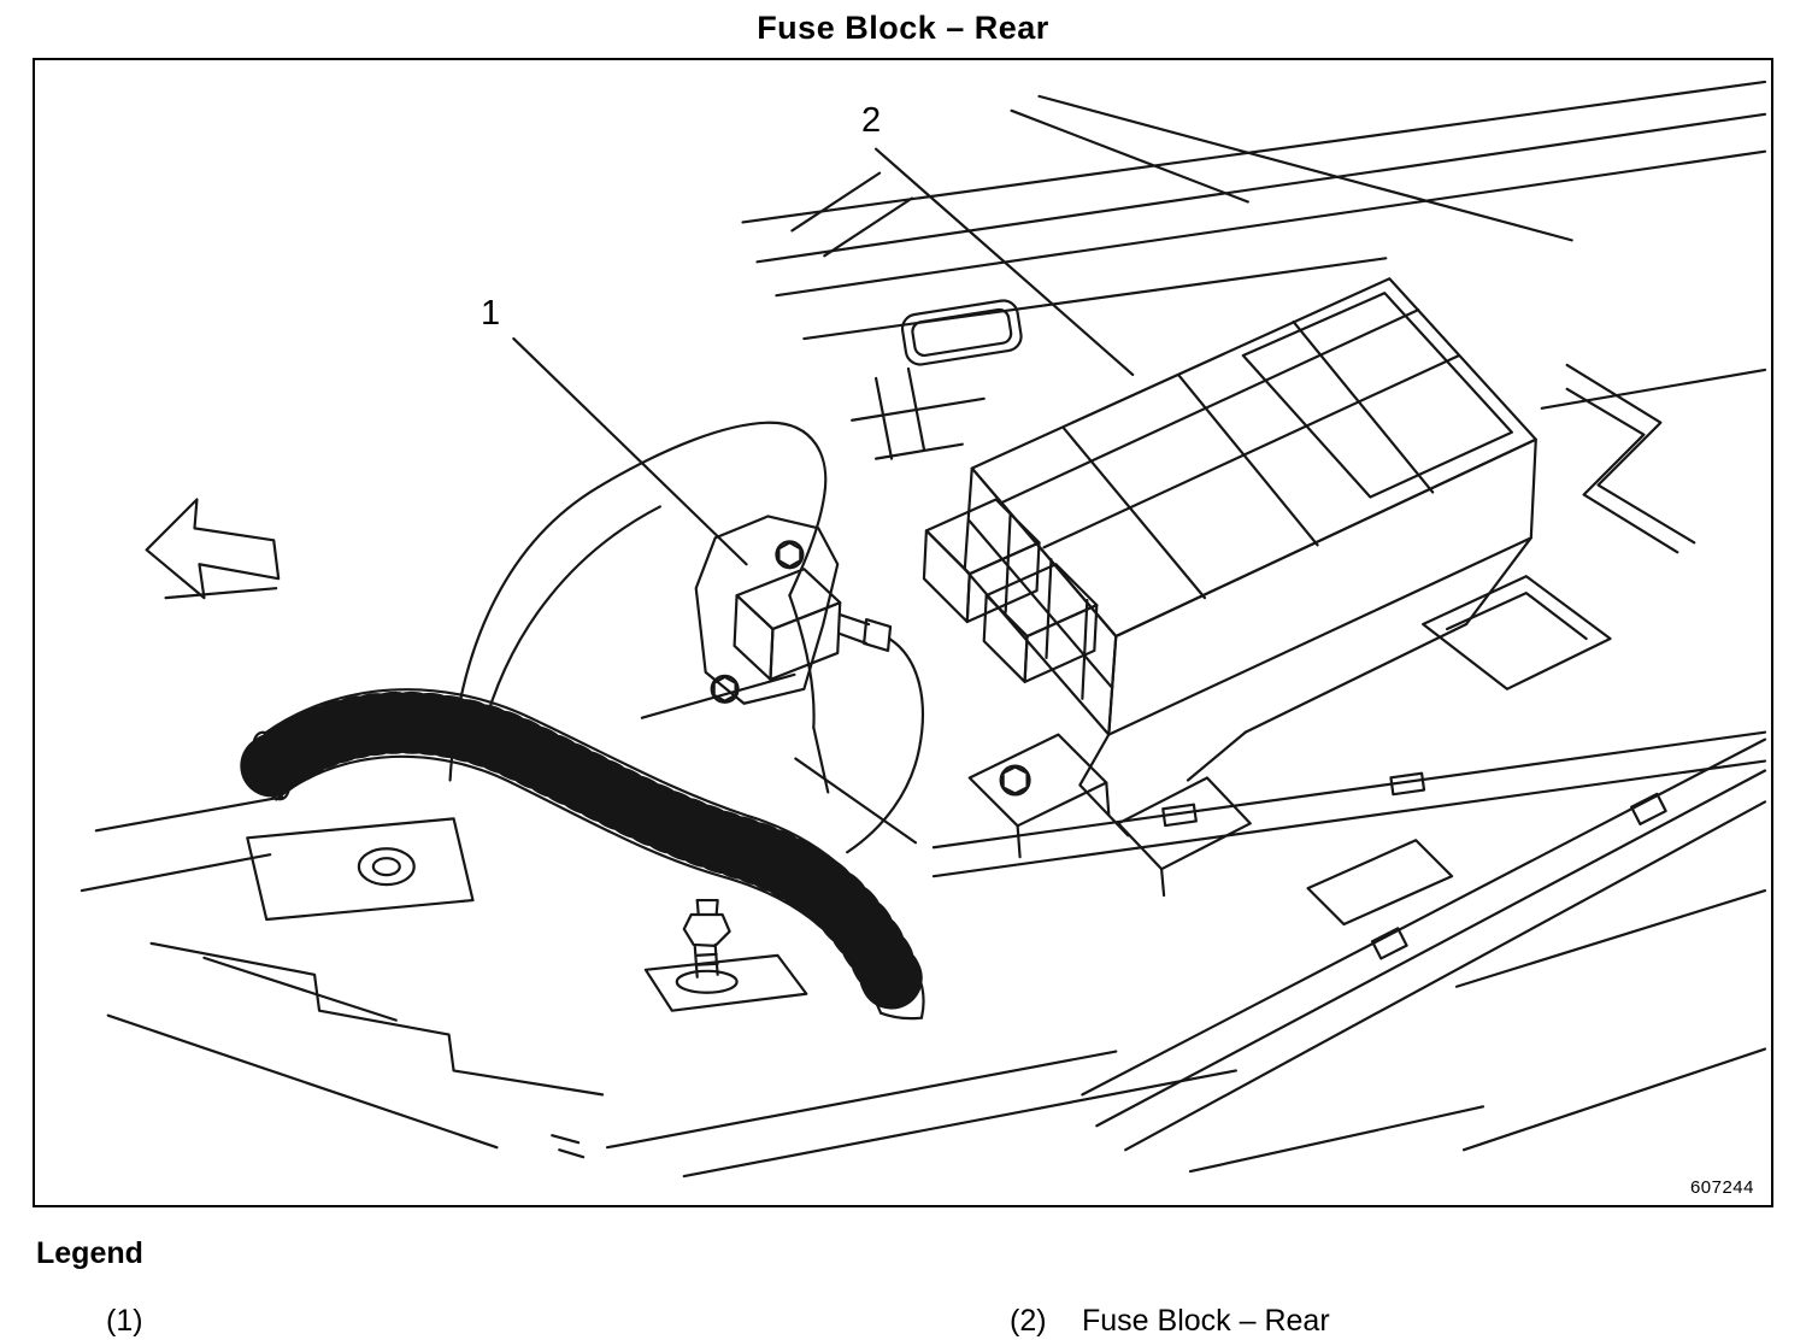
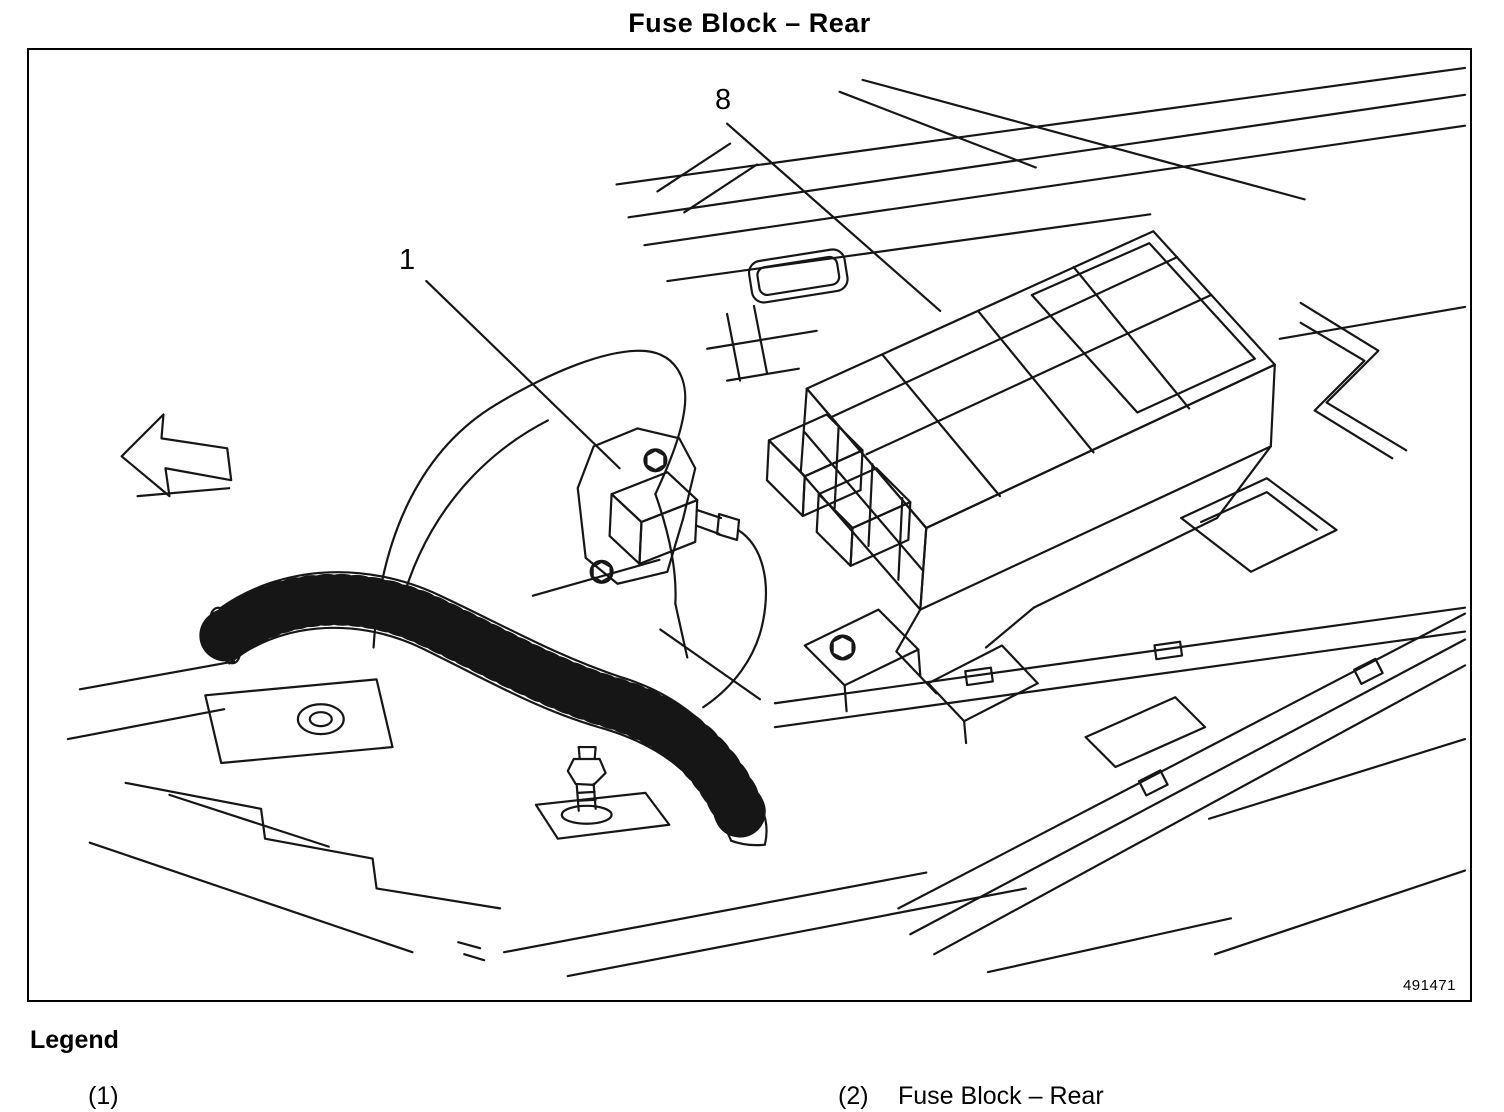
  Fuse Block – Rear
  1
- 2
+ 8
- 607244
+ 491471
  Legend
  (1)
  (2)
  Fuse Block – Rear
